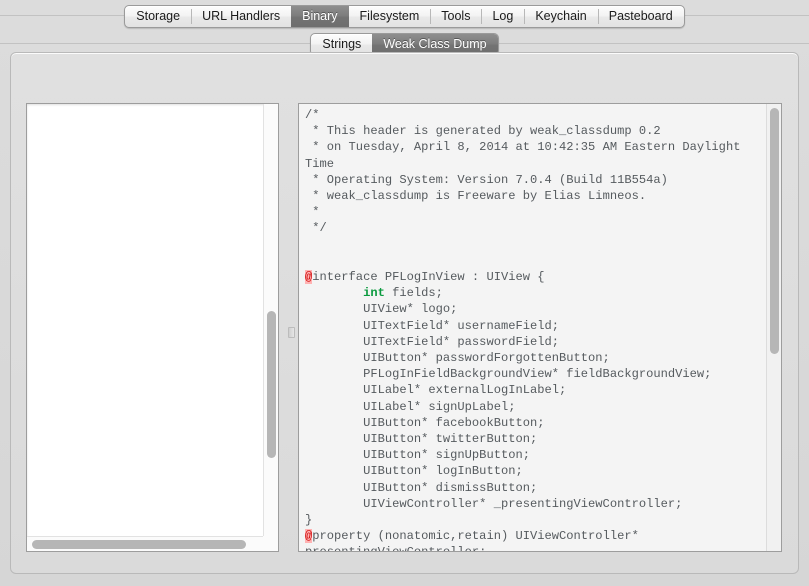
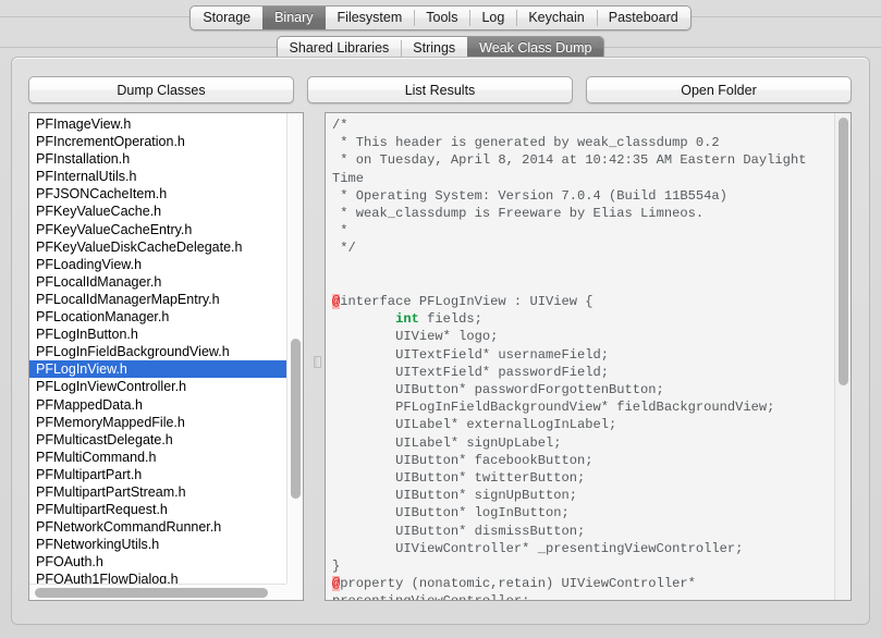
  Storage
- URL Handlers
  Binary
  Filesystem
  Tools
  Log
  Keychain
  Pasteboard
+ Shared Libraries
  Strings
  Weak Class Dump
+ Dump Classes
+ List Results
+ Open Folder
+ PFImageView.h
+ PFIncrementOperation.h
+ PFInstallation.h
+ PFInternalUtils.h
+ PFJSONCacheItem.h
+ PFKeyValueCache.h
+ PFKeyValueCacheEntry.h
+ PFKeyValueDiskCacheDelegate.h
+ PFLoadingView.h
+ PFLocalIdManager.h
+ PFLocalIdManagerMapEntry.h
+ PFLocationManager.h
+ PFLogInButton.h
+ PFLogInFieldBackgroundView.h
+ PFLogInView.h
+ PFLogInViewController.h
+ PFMappedData.h
+ PFMemoryMappedFile.h
+ PFMulticastDelegate.h
+ PFMultiCommand.h
+ PFMultipartPart.h
+ PFMultipartPartStream.h
+ PFMultipartRequest.h
+ PFNetworkCommandRunner.h
+ PFNetworkingUtils.h
+ PFOAuth.h
+ PFOAuth1FlowDialog.h
  /*
  * This header is generated by weak_classdump 0.2
  * on Tuesday, April 8, 2014 at 10:42:35 AM Eastern Daylight Time
  * Operating System: Version 7.0.4 (Build 11B554a)
  * weak_classdump is Freeware by Elias Limneos.
  *
  */
  @interface PFLogInView : UIView {
  int fields;
  UIView* logo;
  UITextField* usernameField;
  UITextField* passwordField;
  UIButton* passwordForgottenButton;
  PFLogInFieldBackgroundView* fieldBackgroundView;
  UILabel* externalLogInLabel;
  UILabel* signUpLabel;
  UIButton* facebookButton;
  UIButton* twitterButton;
  UIButton* signUpButton;
  UIButton* logInButton;
  UIButton* dismissButton;
  UIViewController* _presentingViewController;
  }
